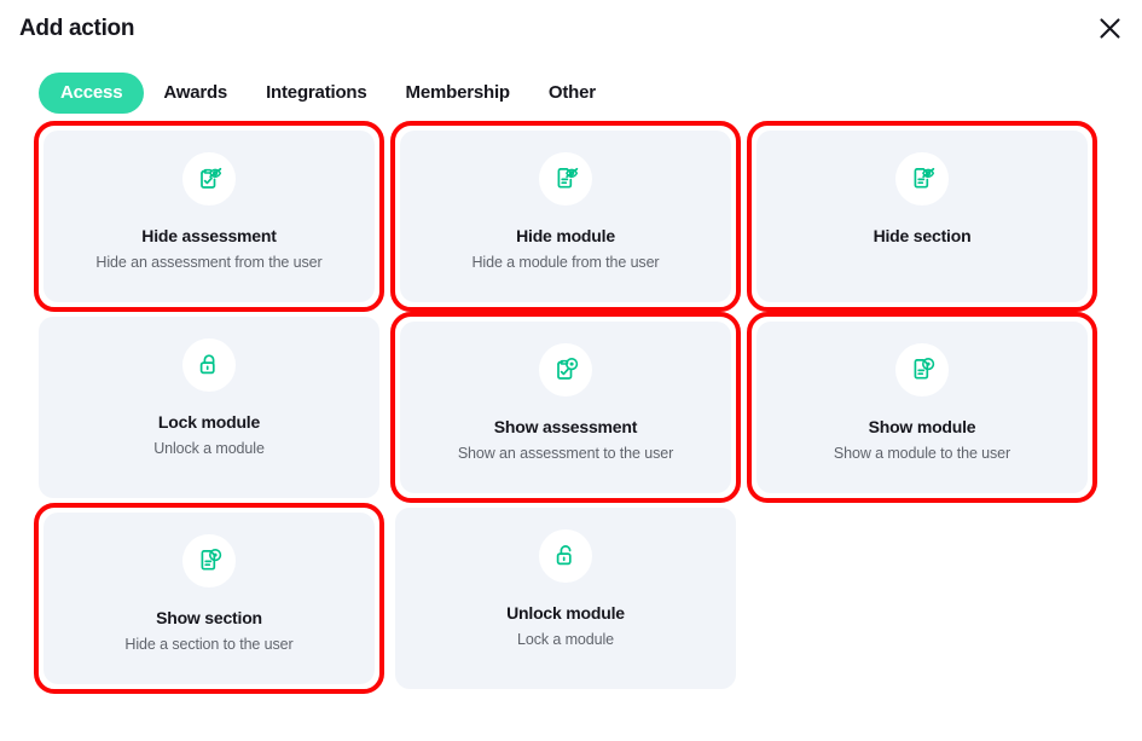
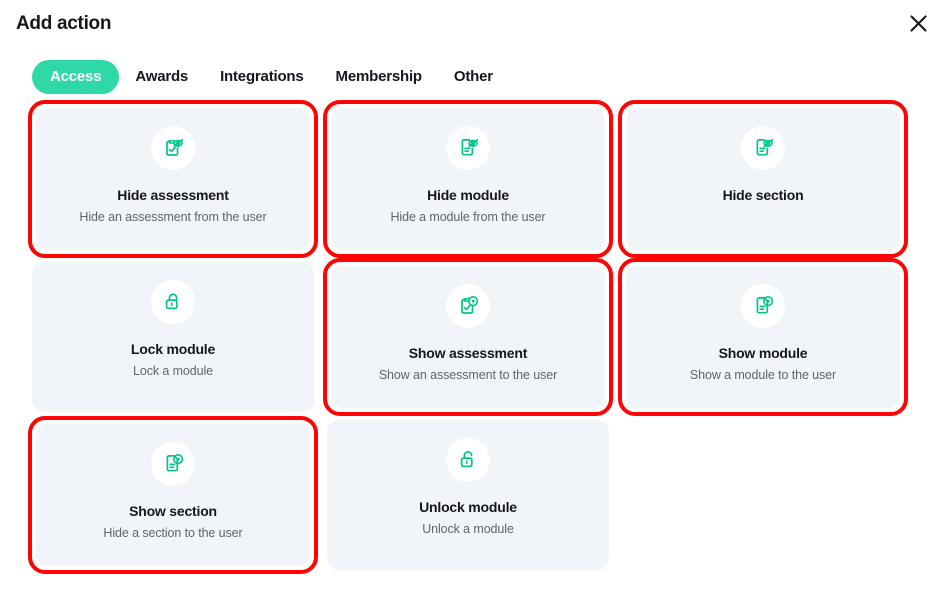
  Add action
  Access
  Awards
  Integrations
  Membership
  Other
  Hide assessment
  Hide an assessment from the user
  Hide module
  Hide a module from the user
  Hide section
  Lock module
- Unlock a module
+ Lock a module
  Show assessment
  Show an assessment to the user
  Show module
  Show a module to the user
  Show section
  Hide a section to the user
  Unlock module
- Lock a module
+ Unlock a module
